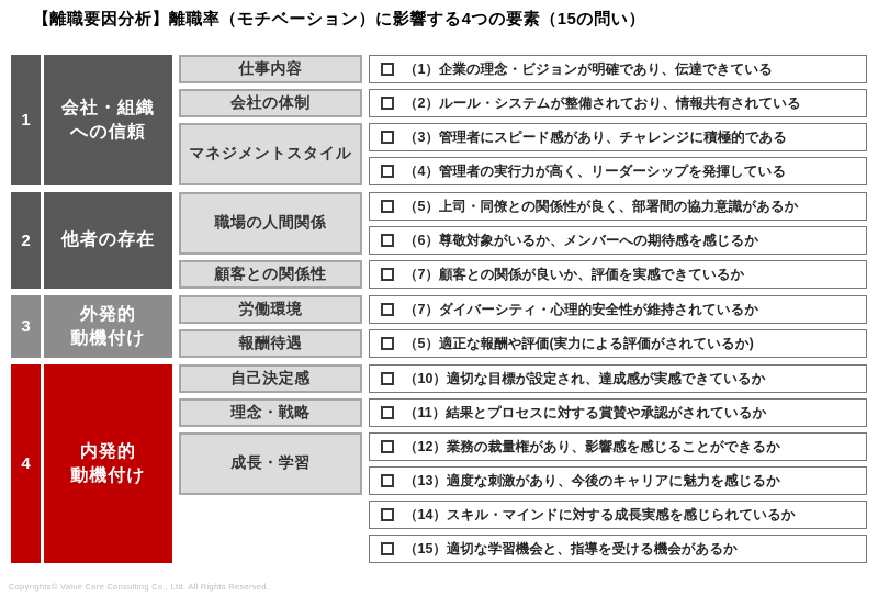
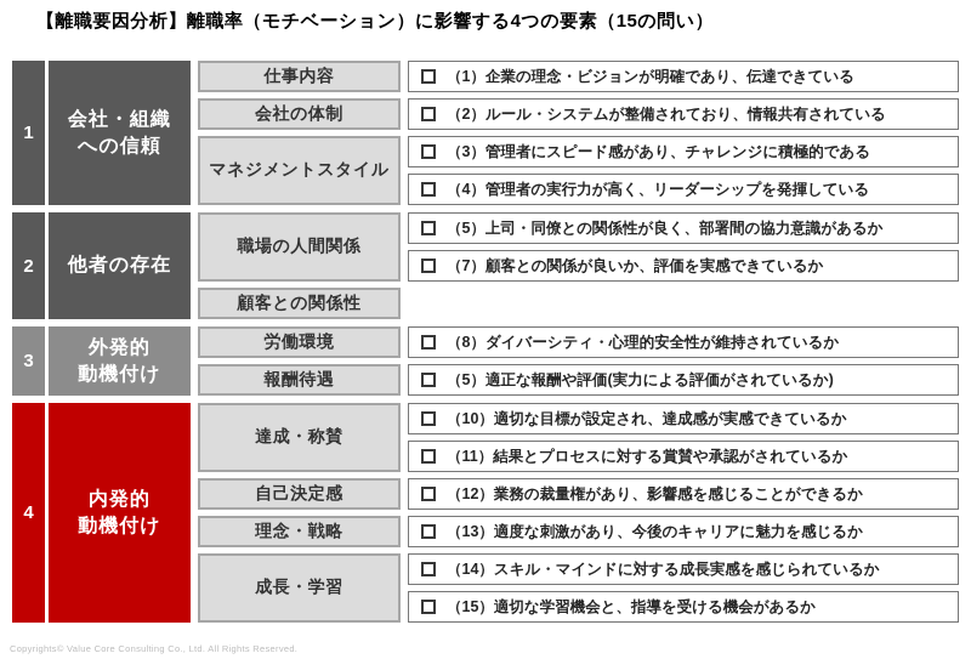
  【離職要因分析】離職率（モチベーション）に影響する4つの要素（15の問い）
  1
  会社・組織
  への信頼
  仕事内容
  会社の体制
  マネジメントスタイル
  （1）企業の理念・ビジョンが明確であり、伝達できている
  （2）ルール・システムが整備されており、情報共有されている
  （3）管理者にスピード感があり、チャレンジに積極的である
  （4）管理者の実行力が高く、リーダーシップを発揮している
  2
  他者の存在
  職場の人間関係
  顧客との関係性
  （5）上司・同僚との関係性が良く、部署間の協力意識があるか
- （6）尊敬対象がいるか、メンバーへの期待感を感じるか
  （7）顧客との関係が良いか、評価を実感できているか
  3
  外発的
  動機付け
  労働環境
  報酬待遇
- （7）ダイバーシティ・心理的安全性が維持されているか
+ （8）ダイバーシティ・心理的安全性が維持されているか
  （5）適正な報酬や評価(実力による評価がされているか)
  4
  内発的
  動機付け
+ 達成・称賛
  自己決定感
  理念・戦略
  成長・学習
  （10）適切な目標が設定され、達成感が実感できているか
  （11）結果とプロセスに対する賞賛や承認がされているか
  （12）業務の裁量権があり、影響感を感じることができるか
  （13）適度な刺激があり、今後のキャリアに魅力を感じるか
  （14）スキル・マインドに対する成長実感を感じられているか
  （15）適切な学習機会と、指導を受ける機会があるか
  Copyrights© Value Core Consulting Co., Ltd. All Rights Reserved.
